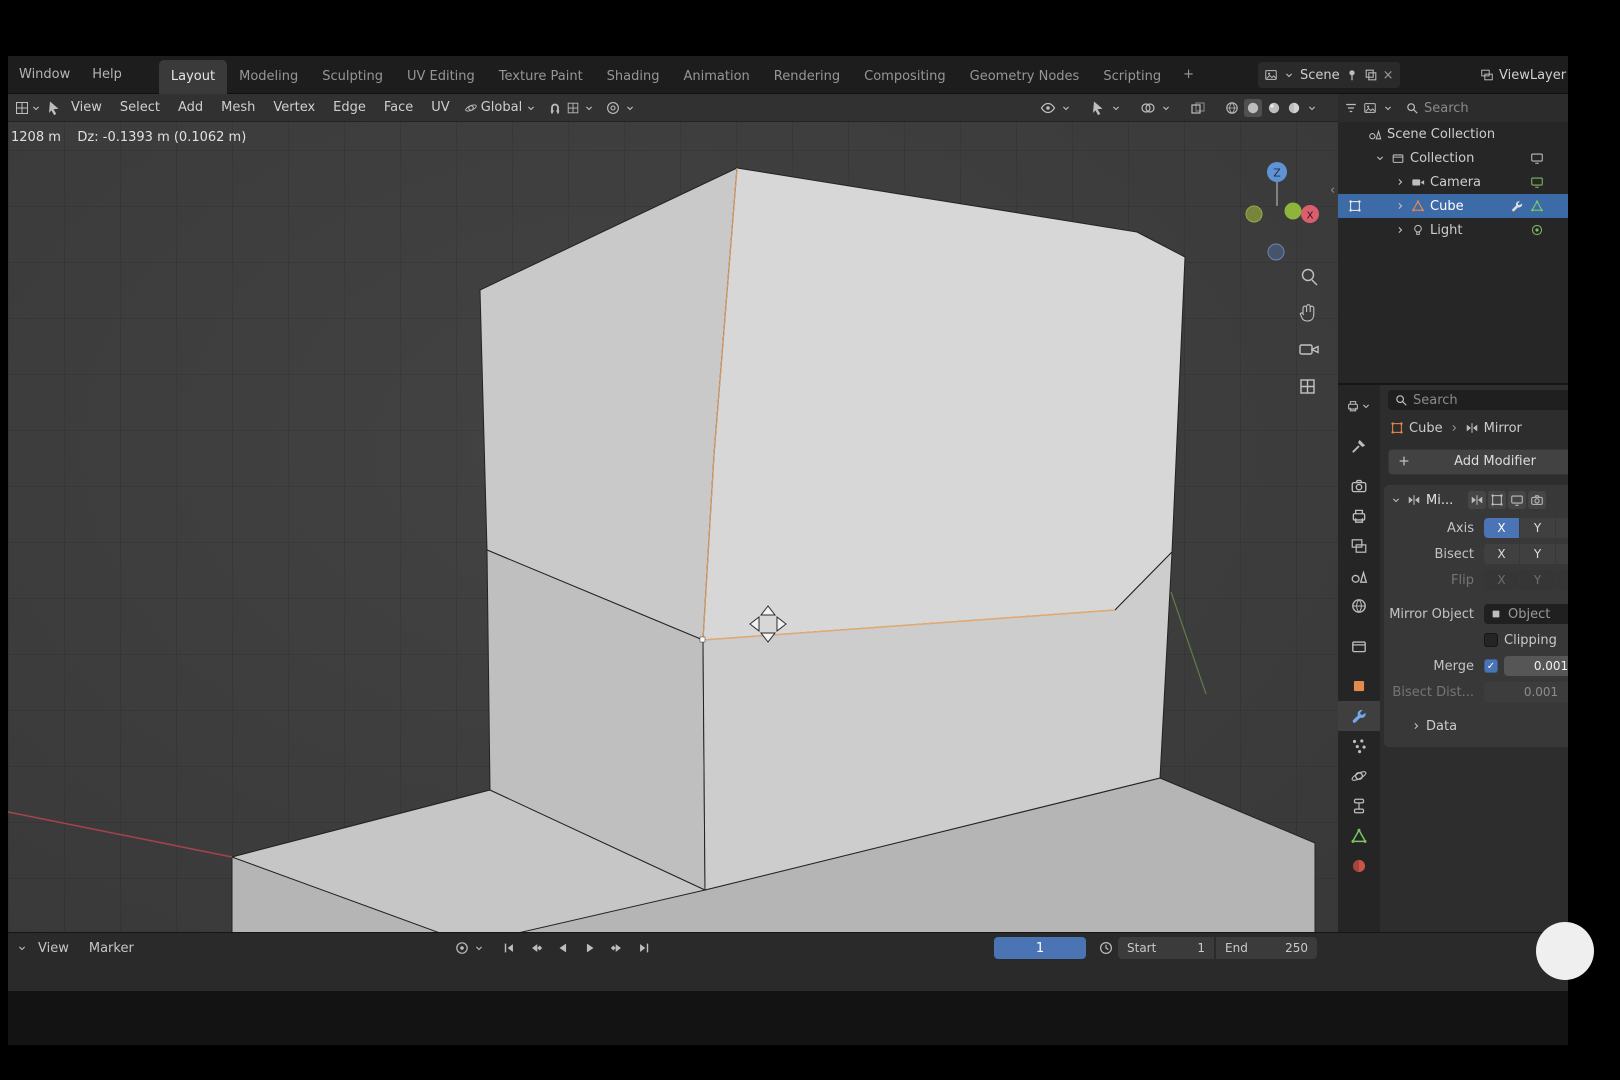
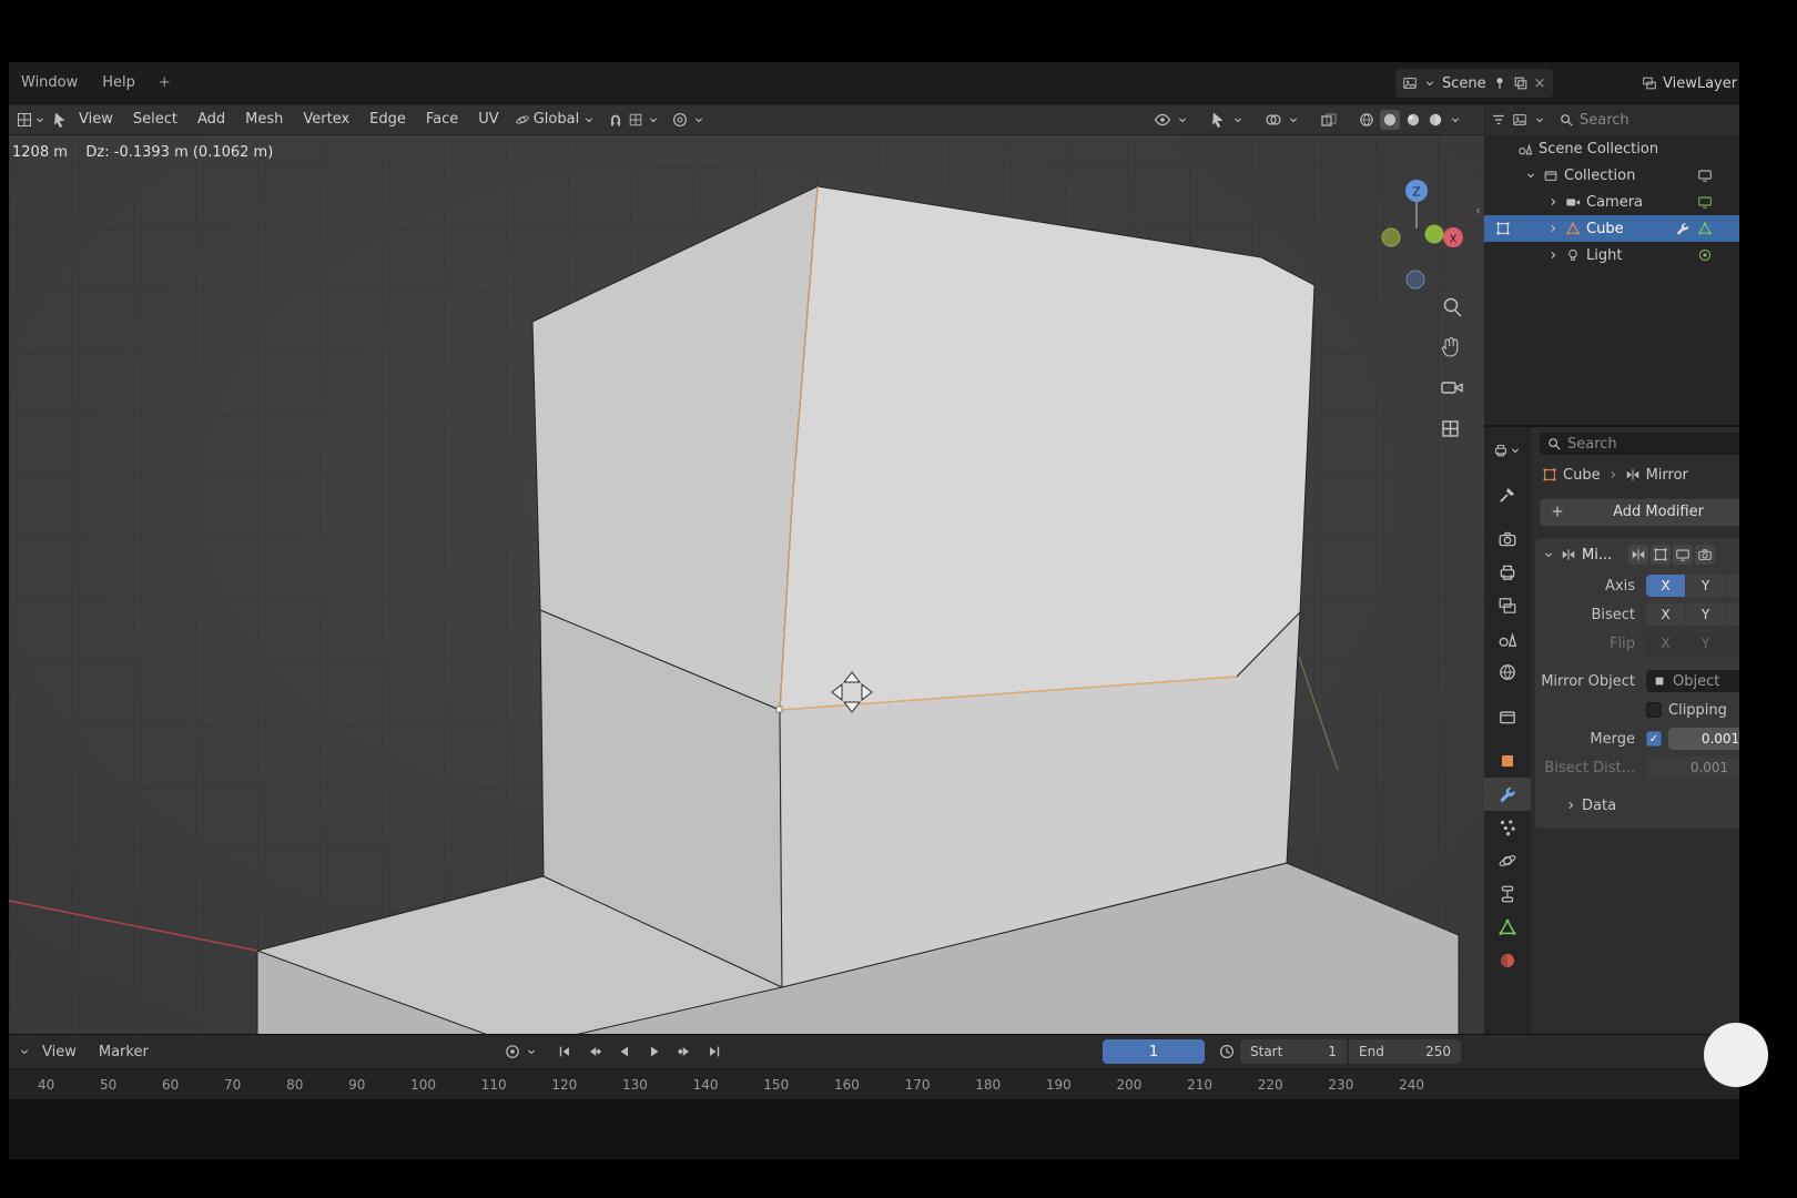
  Window
  Help
- Layout
- Modeling
- Sculpting
- UV Editing
- Texture Paint
- Shading
- Animation
- Rendering
- Compositing
- Geometry Nodes
- Scripting
  +
  Scene
  ×
  ViewLayer
  View
  Select
  Add
  Mesh
  Vertex
  Edge
  Face
  UV
  Global
  1208 m Dz: -0.1393 m (0.1062 m)
  Z
  X
  ‹
  Search
  Scene Collection
  Collection
  Camera
  Cube
  Light
  Search
  Cube
  Mirror
  Add Modifier
  Mi...
  Axis
  X
  Y
  Bisect
  X
  Y
  Flip
  X
  Y
  Mirror Object
  Object
  Clipping
  Merge
  ✓
  0.001
  Bisect Dist...
  0.001
  Data
  View
  Marker
  1
  Start
  1
  End
  250
+ 40
+ 50
+ 60
+ 70
+ 80
+ 90
+ 100
+ 110
+ 120
+ 130
+ 140
+ 150
+ 160
+ 170
+ 180
+ 190
+ 200
+ 210
+ 220
+ 230
+ 240
